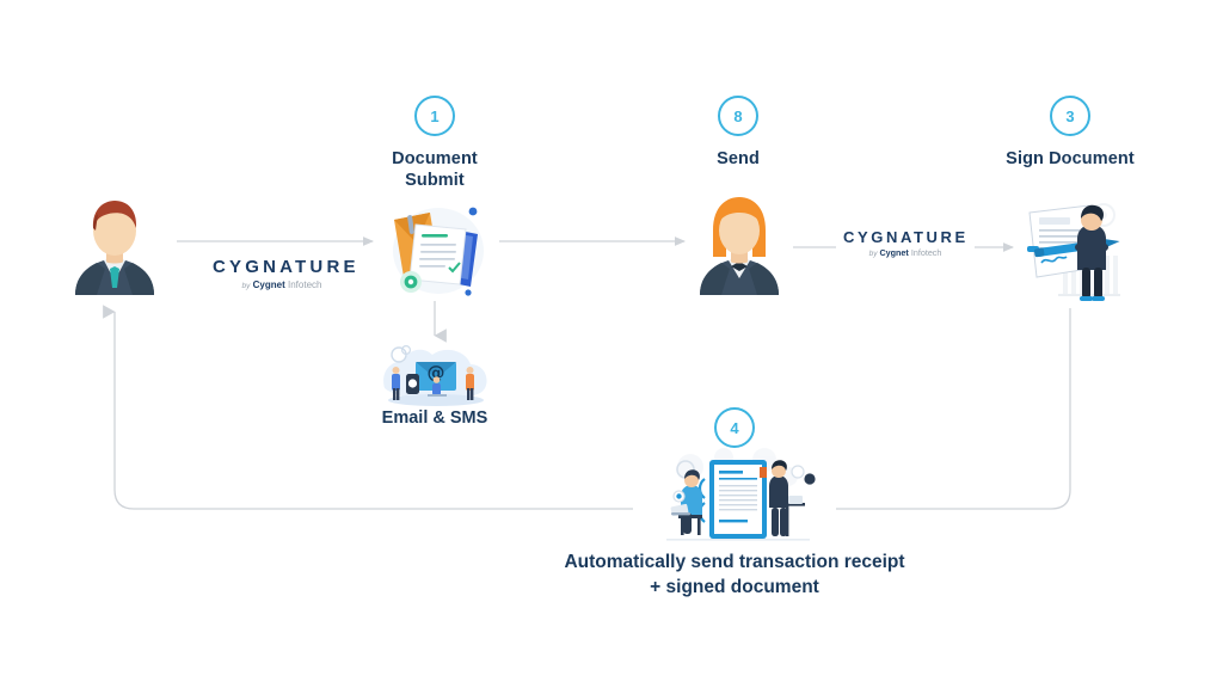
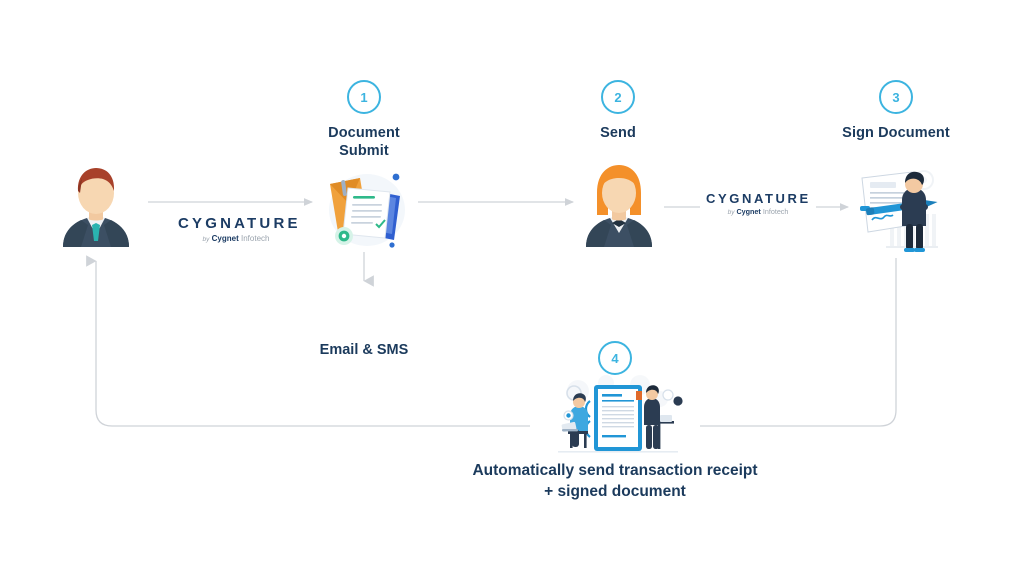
  1
  Document
  Submit
- 8
+ 2
  Send
  3
  Sign Document
  4
- @
  Email & SMS
  Automatically send transaction receipt
  + signed document
  CYGNATURE
  Cygnet Infotech
  CYGNATURE
  Cygnet Infotech
